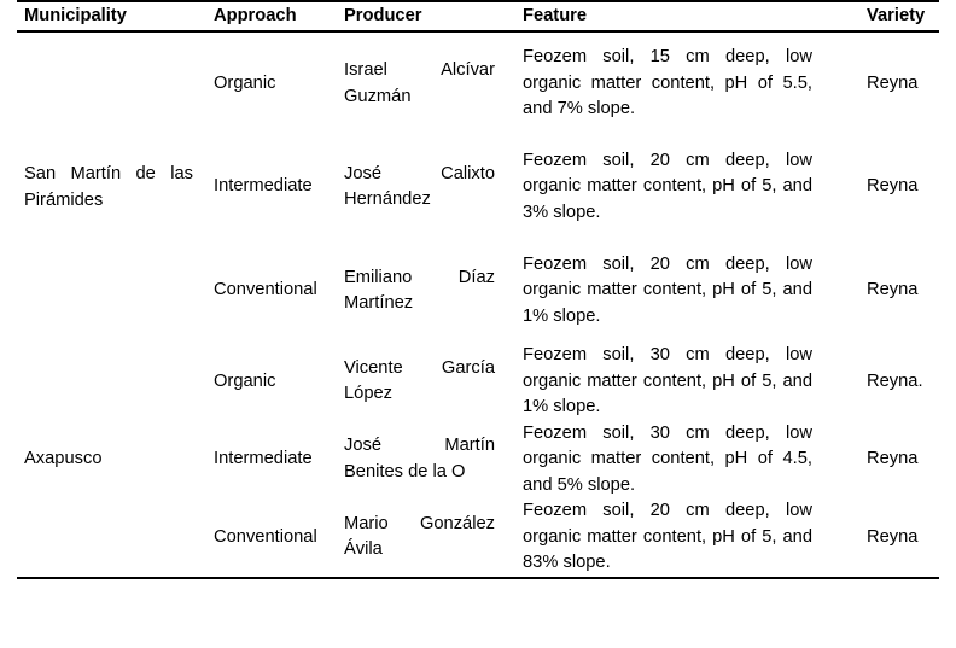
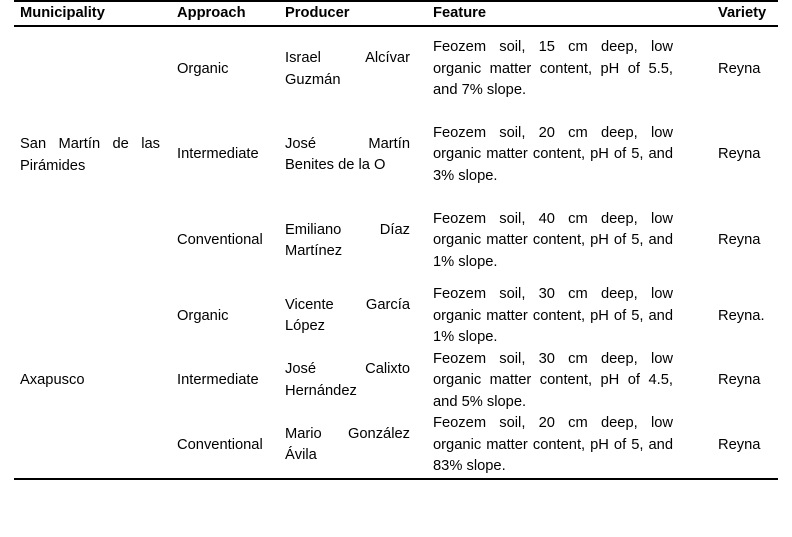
  Municipality	Approach	Producer	Feature	Variety
  San Martín de las Pirámides	Organic	Israel Alcívar Guzmán	Feozem soil, 15 cm deep, low organic matter content, pH of 5.5, and 7% slope.	Reyna
- Intermediate	José Calixto Hernández	Feozem soil, 20 cm deep, low organic matter content, pH of 5, and 3% slope.	Reyna
+ Intermediate	José Martín Benites de la O	Feozem soil, 20 cm deep, low organic matter content, pH of 5, and 3% slope.	Reyna
- Conventional	Emiliano Díaz Martínez	Feozem soil, 20 cm deep, low organic matter content, pH of 5, and 1% slope.	Reyna
+ Conventional	Emiliano Díaz Martínez	Feozem soil, 40 cm deep, low organic matter content, pH of 5, and 1% slope.	Reyna
  Axapusco	Organic	Vicente García López	Feozem soil, 30 cm deep, low organic matter content, pH of 5, and 1% slope.	Reyna.
- Intermediate	José Martín Benites de la O	Feozem soil, 30 cm deep, low organic matter content, pH of 4.5, and 5% slope.	Reyna
+ Intermediate	José Calixto Hernández	Feozem soil, 30 cm deep, low organic matter content, pH of 4.5, and 5% slope.	Reyna
  Conventional	Mario González Ávila	Feozem soil, 20 cm deep, low organic matter content, pH of 5, and 83% slope.	Reyna
